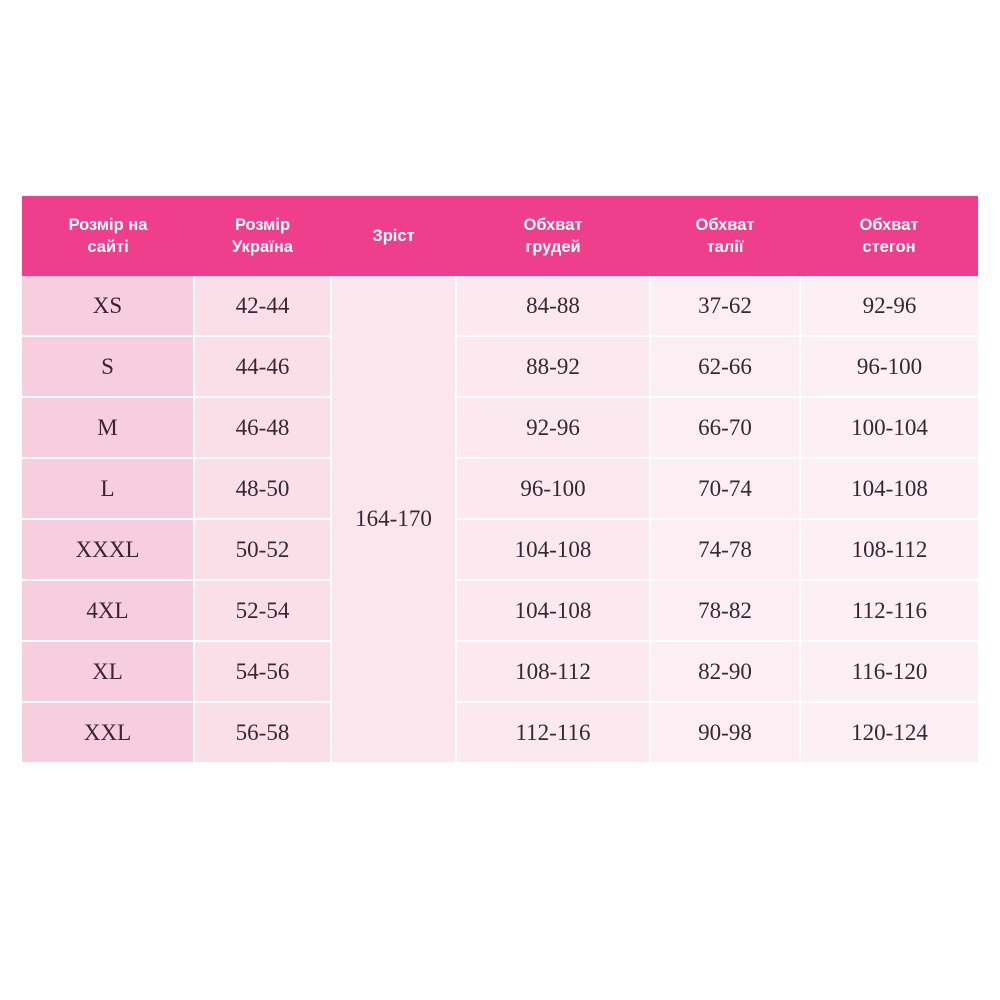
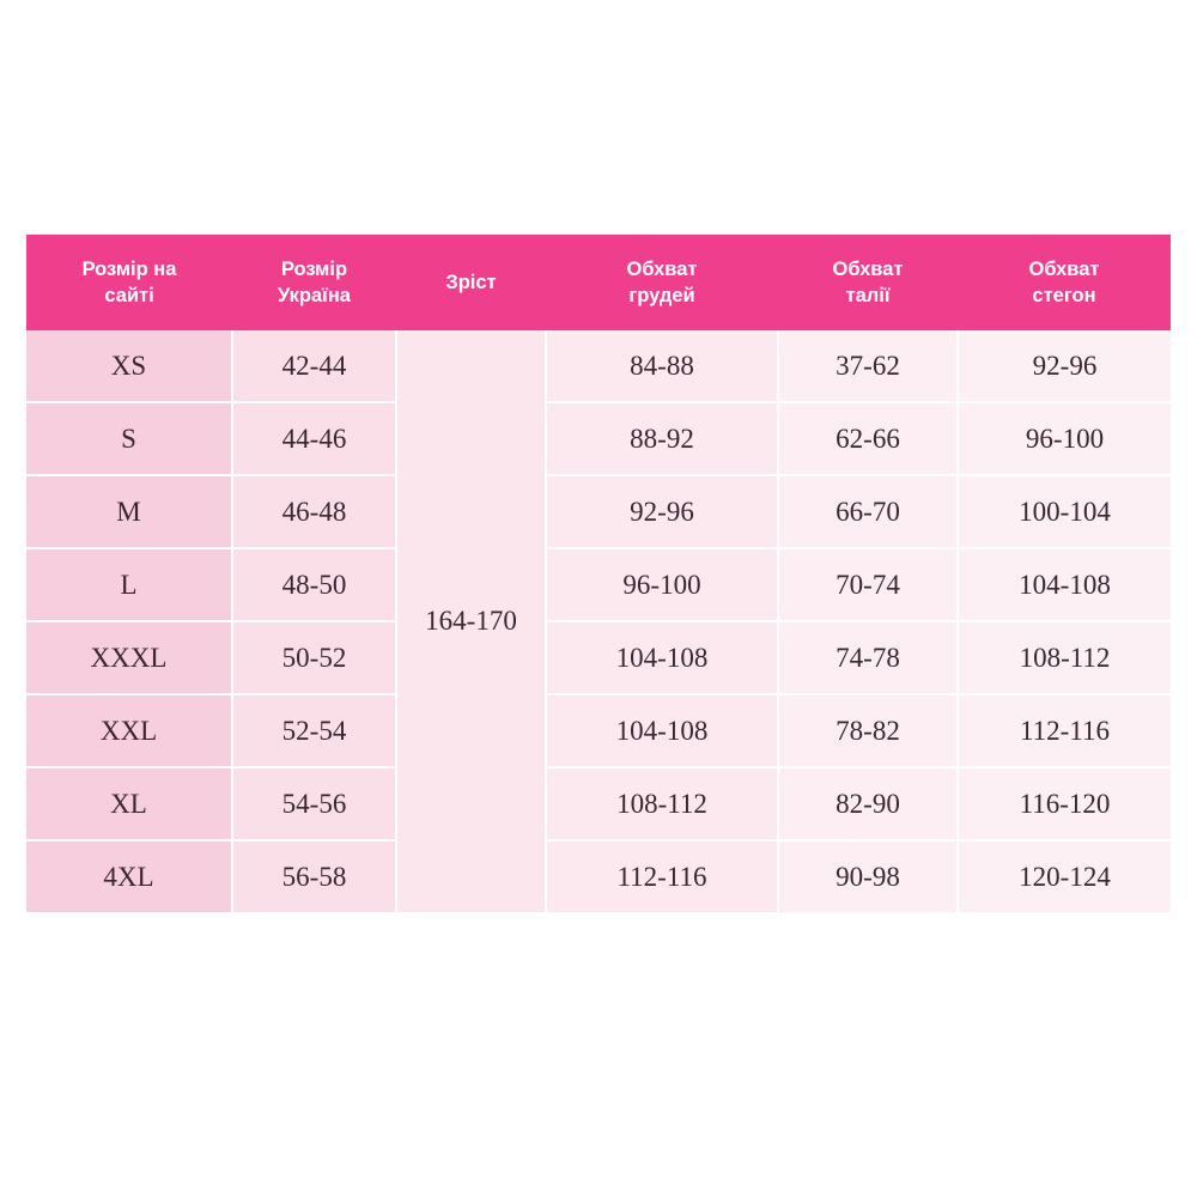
  Розмір на сайті	Розмір Україна	Зріст	Обхват грудей	Обхват талії	Обхват стегон
  XS	42-44	164-170	84-88	37-62	92-96
  S	44-46	88-92	62-66	96-100
  M	46-48	92-96	66-70	100-104
  L	48-50	96-100	70-74	104-108
  XXXL	50-52	104-108	74-78	108-112
- 4XL	52-54	104-108	78-82	112-116
+ XXL	52-54	104-108	78-82	112-116
  XL	54-56	108-112	82-90	116-120
- XXL	56-58	112-116	90-98	120-124
+ 4XL	56-58	112-116	90-98	120-124
